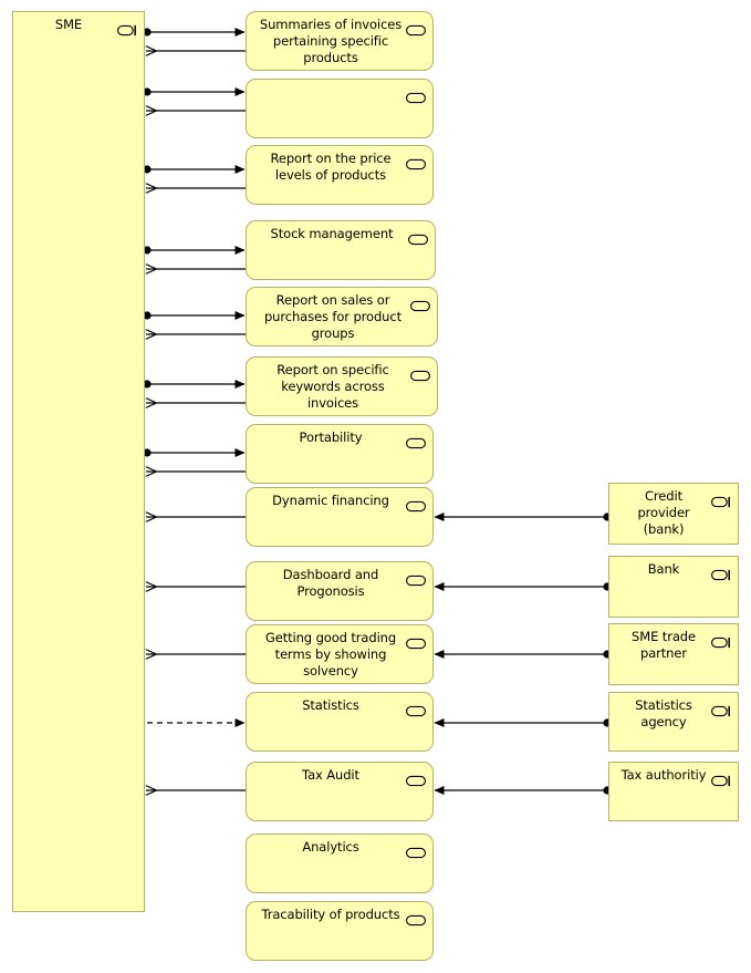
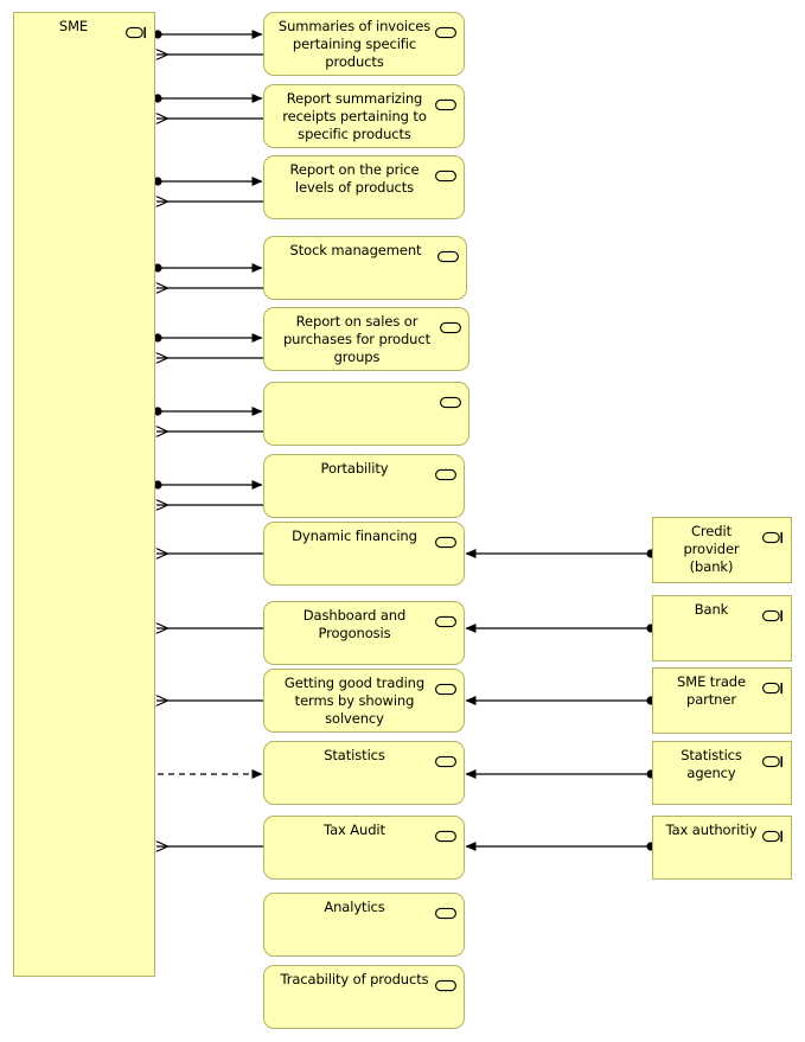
  SME
  Summaries of invoices
  pertaining specific
  products
+ Report summarizing
+ receipts pertaining to
+ specific products
  Report on the price
  levels of products
  Stock management
  Report on sales or
  purchases for product
  groups
- Report on specific
- keywords across
- invoices
  Portability
  Dynamic financing
  Dashboard and
  Progonosis
  Getting good trading
  terms by showing
  solvency
  Statistics
  Tax Audit
  Analytics
  Tracability of products
  Credit provider
  (bank)
  Bank
  SME trade
  partner
  Statistics
  agency
  Tax authoritiy
